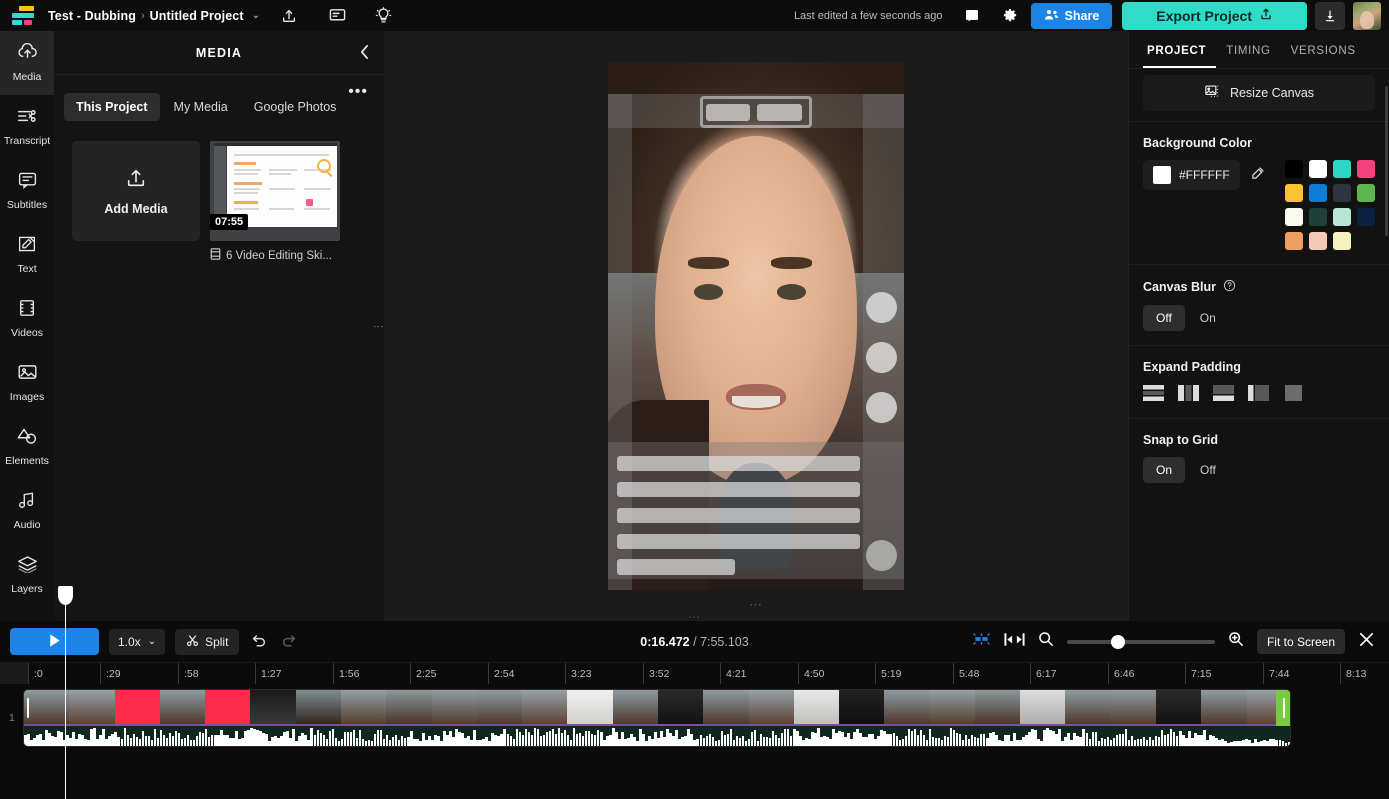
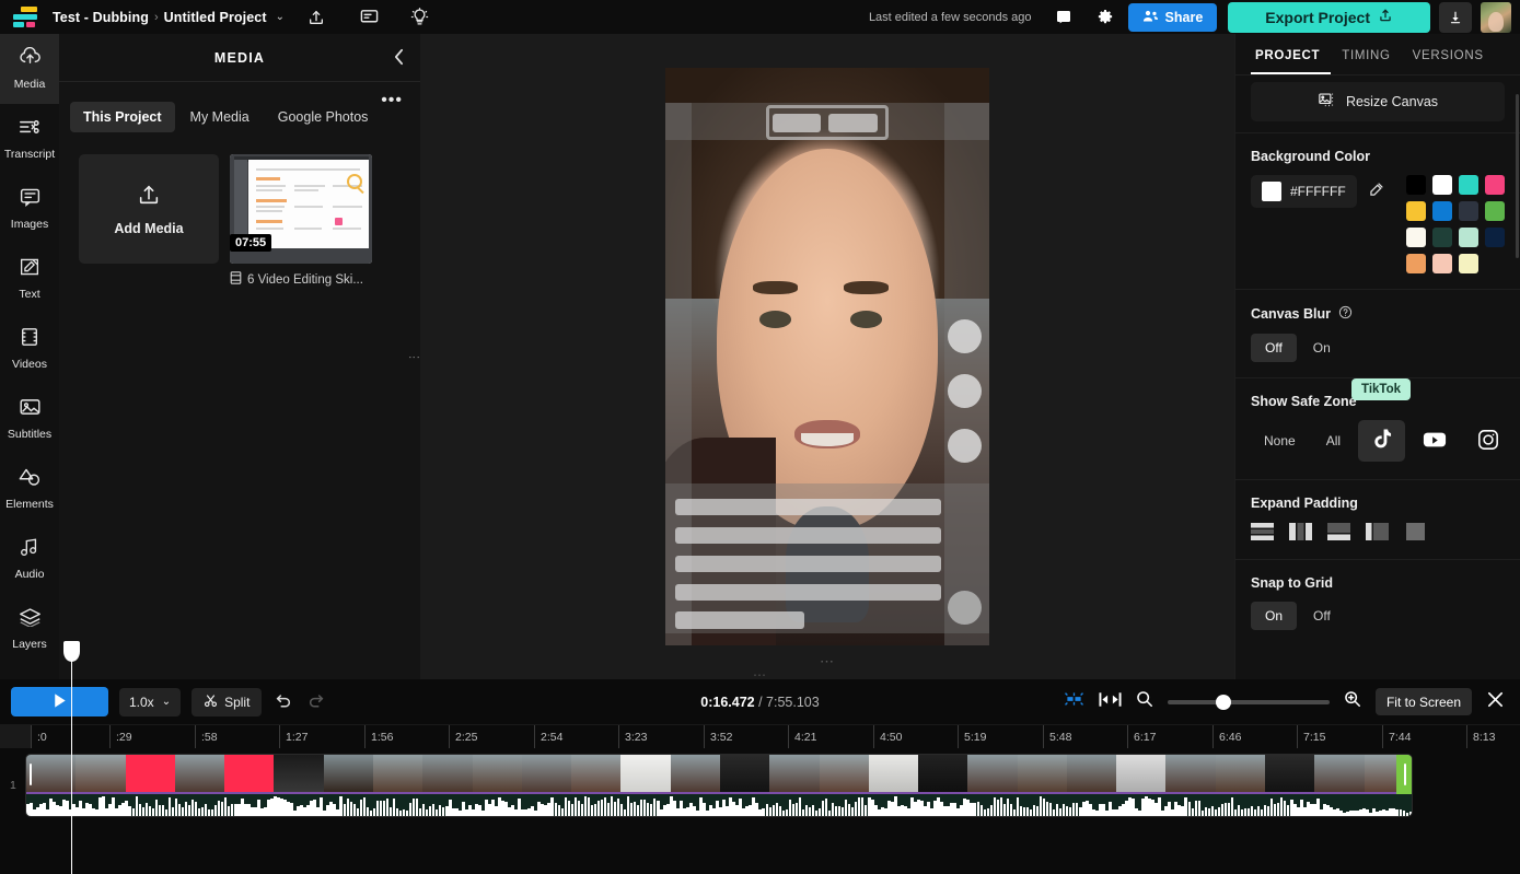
  Test - Dubbing
  ›
  Untitled Project
  ⌄
  Last edited a few seconds ago
  Share
  Export Project
  Media
  Transcript
- Subtitles
+ Images
  Text
  Videos
- Images
+ Subtitles
  Elements
  Audio
  Layers
  MEDIA
  •••
  This Project
  My Media
  Google Photos
  Add Media
  07:55
  6 Video Editing Ski...
  ⋯
  PROJECT
  TIMING
  VERSIONS
  Resize Canvas
  Background Color
  #FFFFFF
  Canvas Blur
  Off
  On
+ Show Safe Zone
+ TikTok
+ None
+ All
  Expand Padding
  Snap to Grid
  On
  Off
  ⋯
  1.0x
  ⌄
  Split
  0:16.472 / 7:55.103
  Fit to Screen
  :0
  :29
  :58
  1:27
  1:56
  2:25
  2:54
  3:23
  3:52
  4:21
  4:50
  5:19
  5:48
  6:17
  6:46
  7:15
  7:44
  8:13
  1
